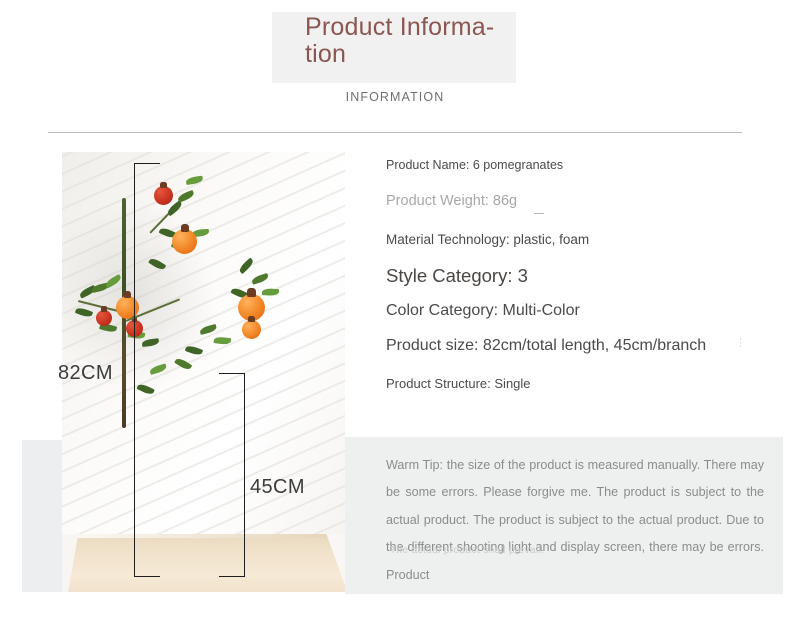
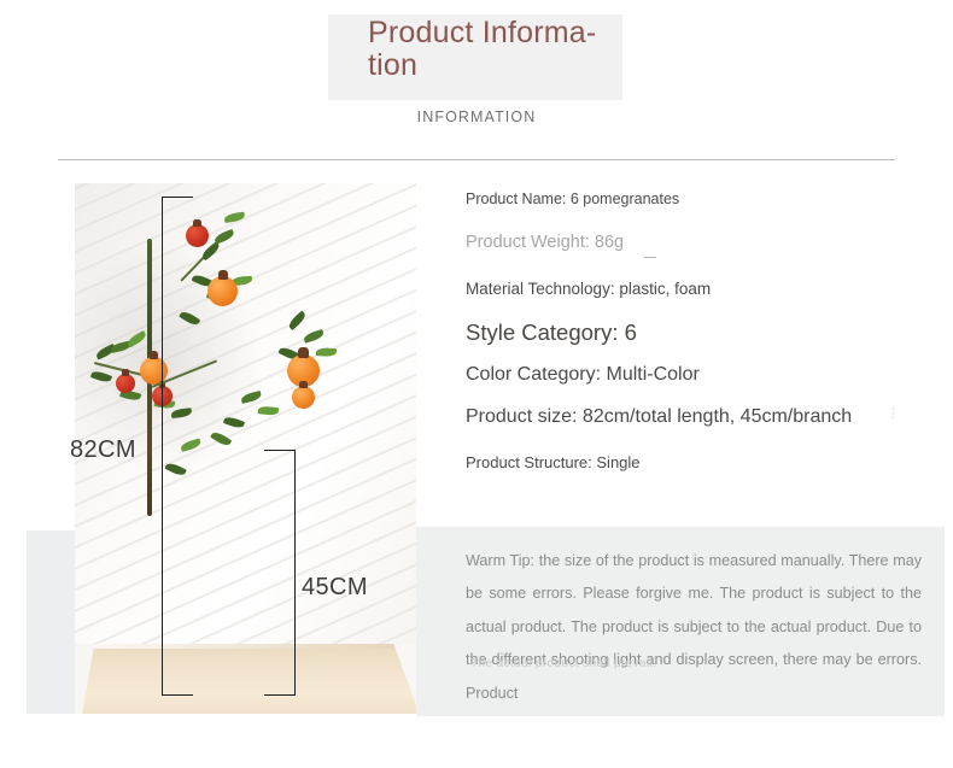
  Product Informa-
  tion
  INFORMATION
  82CM
  45CM
  Product Name: 6 pomegranates
  Product Weight: 86g
  Material Technology: plastic, foam
- Style Category: 3
+ Style Category: 6
  Color Category: Multi-Color
  Product size: 82cm/total length, 45cm/branch
  ⋮
  Product Structure: Single
  Warm Tip: the size of the product is measured manually. There may be some errors. Please forgive me. The product is subject to the actual product. The product is subject to the actual product. Due to the different shooting light and display screen, there may be errors. Product
  The actual product shall prevail.
